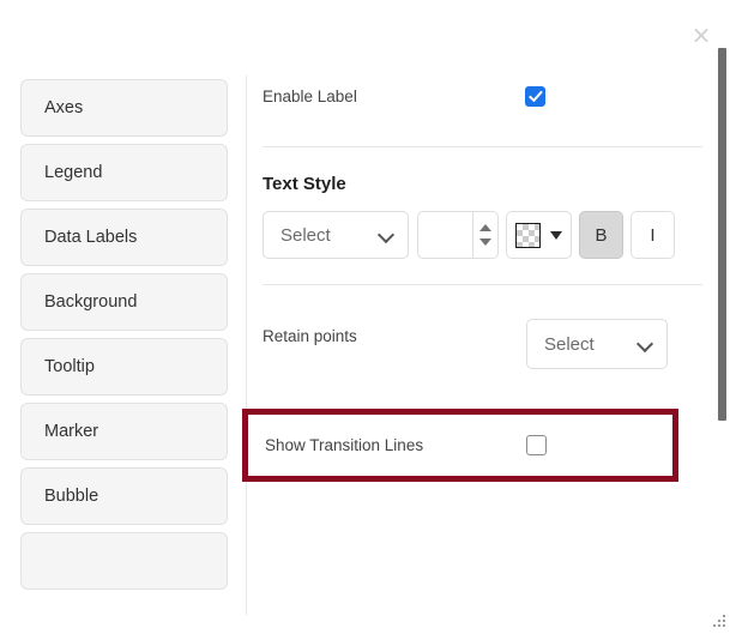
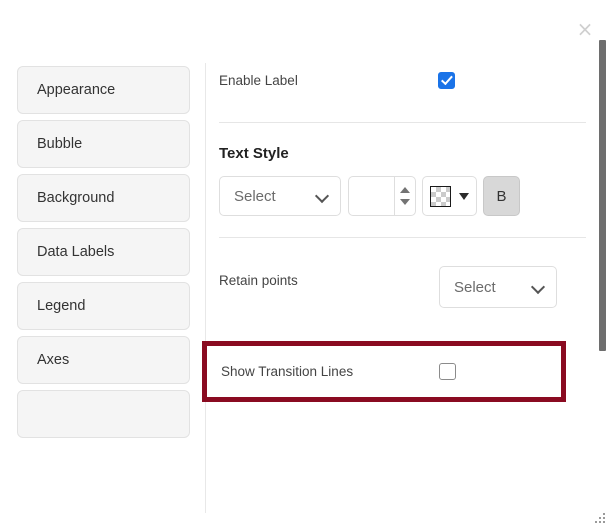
  ×
+ Appearance
- Axes
+ Bubble
- Legend
+ Background
  Data Labels
- Background
+ Legend
- Tooltip
- Marker
- Bubble
+ Axes
  Enable Label
  Text Style
  Select
  B
- I
  Retain points
  Select
  Show Transition Lines
